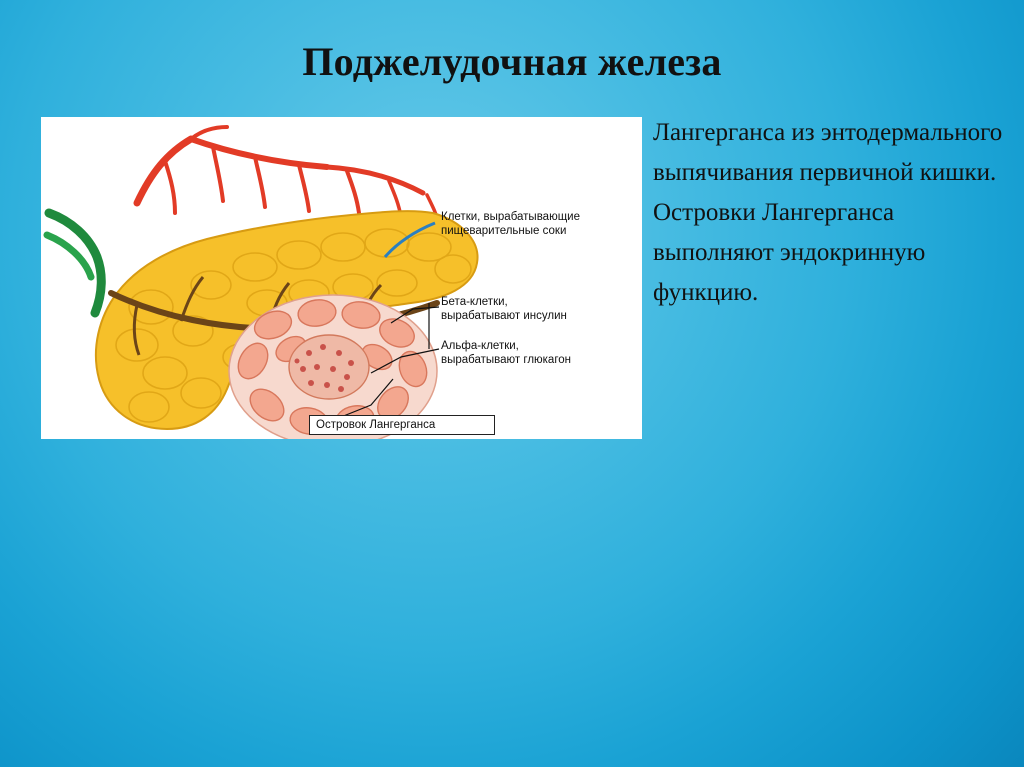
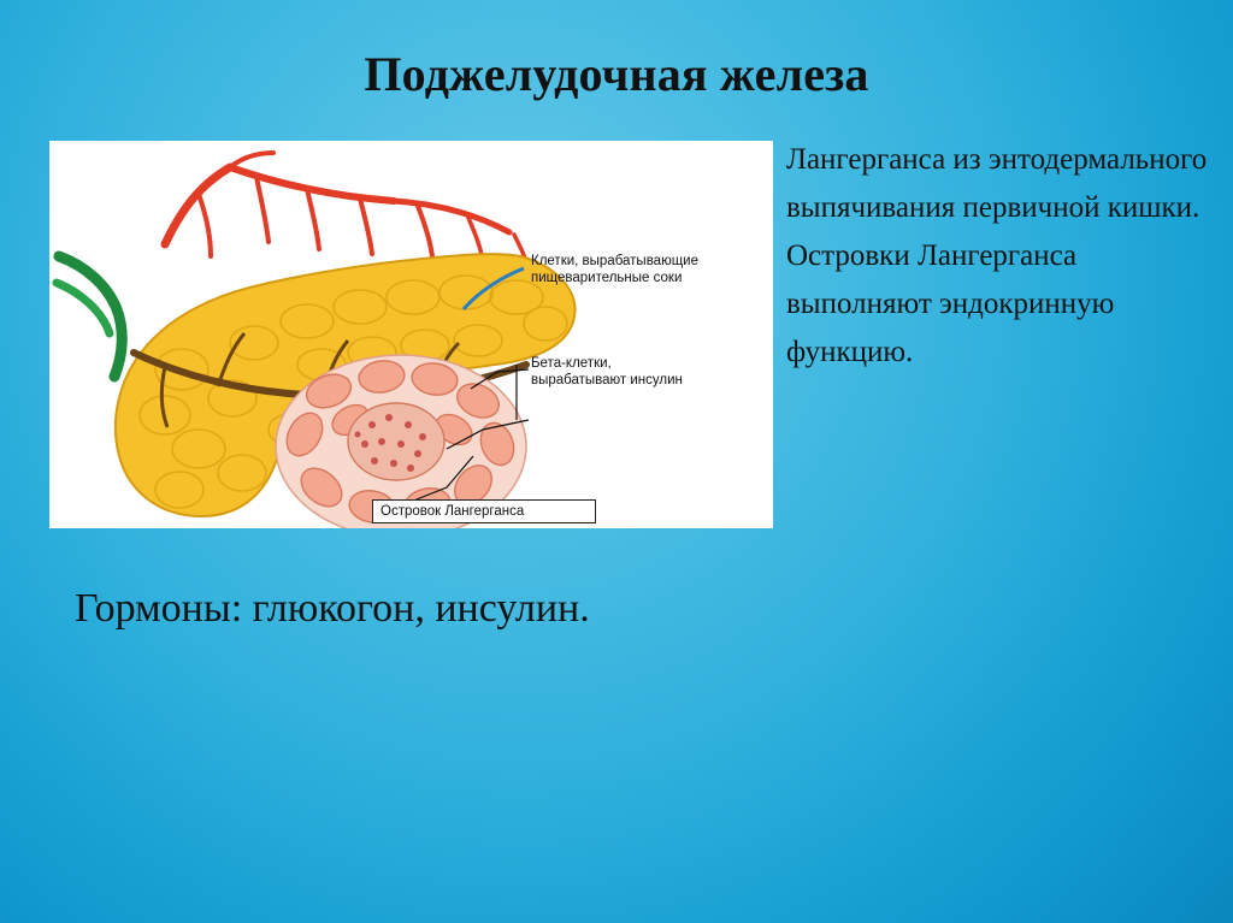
  Поджелудочная железа
  Клетки, вырабатывающие
  пищеварительные соки
  Бета-клетки,
  вырабатывают инсулин
- Альфа-клетки,
- вырабатывают глюкагон
  Островок Лангерганса
  Лангерганса из энтодермального выпячивания первичной кишки. Островки Лангерганса выполняют эндокринную функцию.
+ Гормоны: глюкогон, инсулин.
